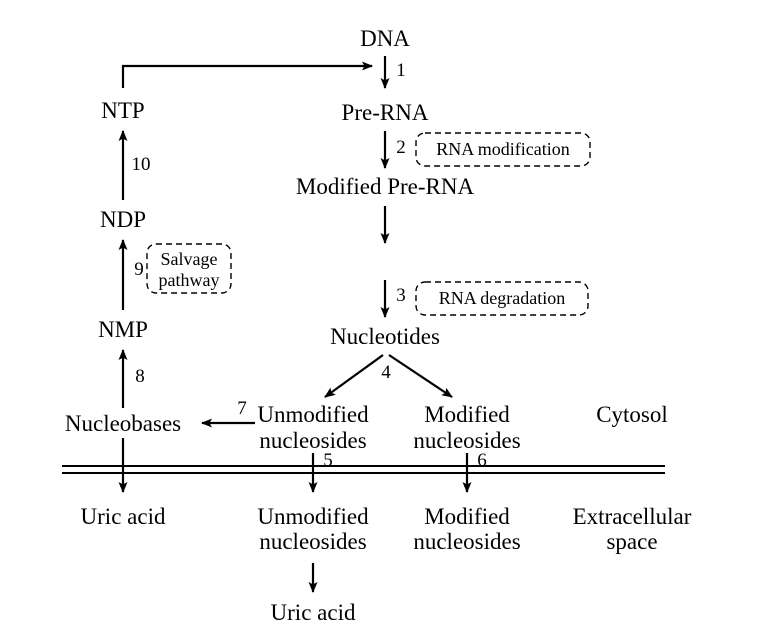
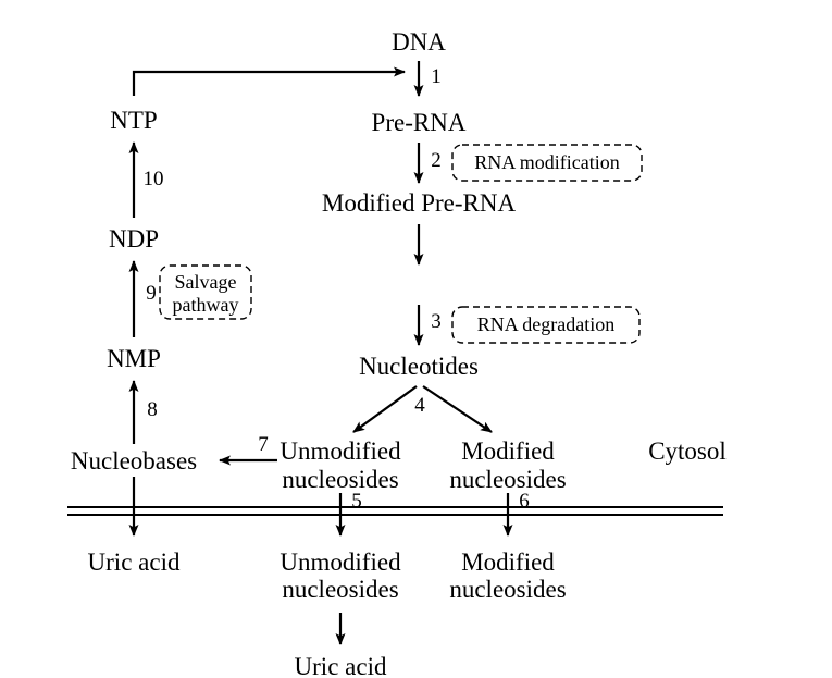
  DNA
  1
  Pre-RNA
  2
  RNA modification
  Modified Pre-RNA
  3
  RNA degradation
  Nucleotides
  4
  Unmodified
  nucleosides
  Modified
  nucleosides
  Cytosol
  NTP
  10
  NDP
  9
  Salvage
  pathway
  NMP
  8
  Nucleobases
  7
  5
  6
  Uric acid
  Unmodified
  nucleosides
  Modified
  nucleosides
- Extracellular space
  Uric acid
